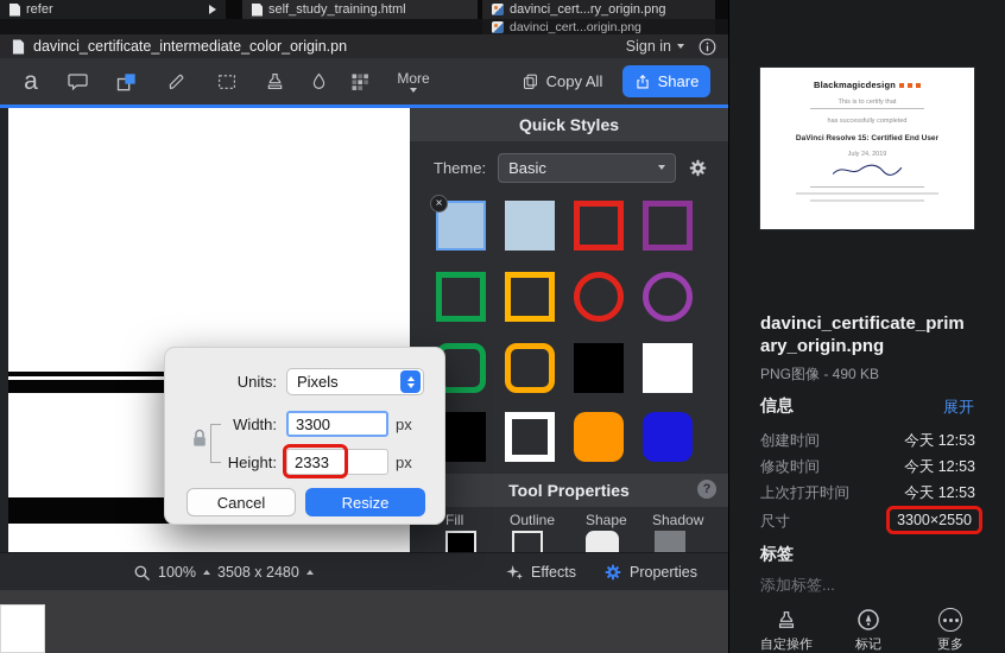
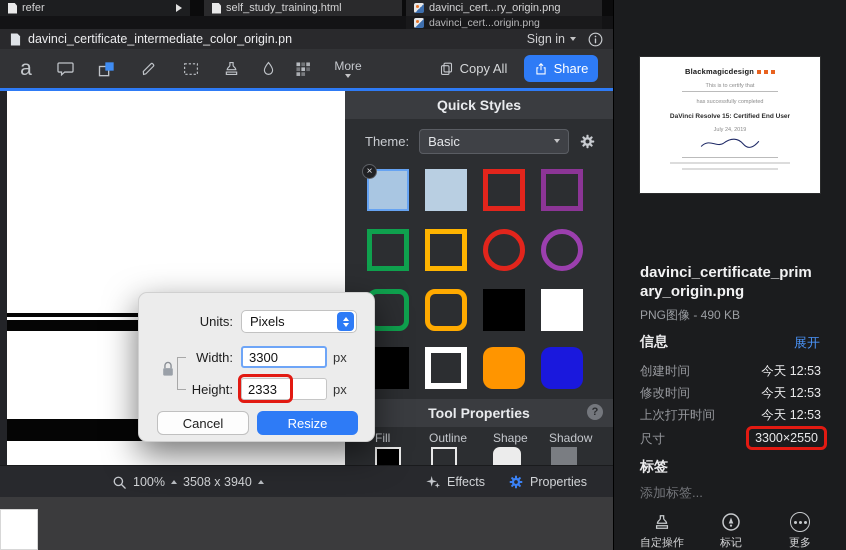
  refer
  self_study_training.html
  davinci_cert...ry_origin.png
  davinci_cert...origin.png
  davinci_certificate_intermediate_color_origin.pn
  Sign in
  a
  More
  Copy All
  Share
  Quick Styles
  Theme:
  Basic
  ×
  Tool Properties
  ?
  Fill
  Outline
  Shape
  Shadow
  100%
- 3508 x 2480
+ 3508 x 3940
  Effects
  Properties
  Units:
  Pixels
  Width:
  3300
  px
  Height:
  2333
  px
  Cancel
  Resize
  Blackmagicdesign
  davinci_certificate_primary_origin.png
  PNG图像 - 490 KB
  信息
  展开
  创建时间
  今天 12:53
  修改时间
  今天 12:53
  上次打开时间
  今天 12:53
  尺寸
  3300×2550
  标签
  添加标签...
  自定操作
  标记
  更多
